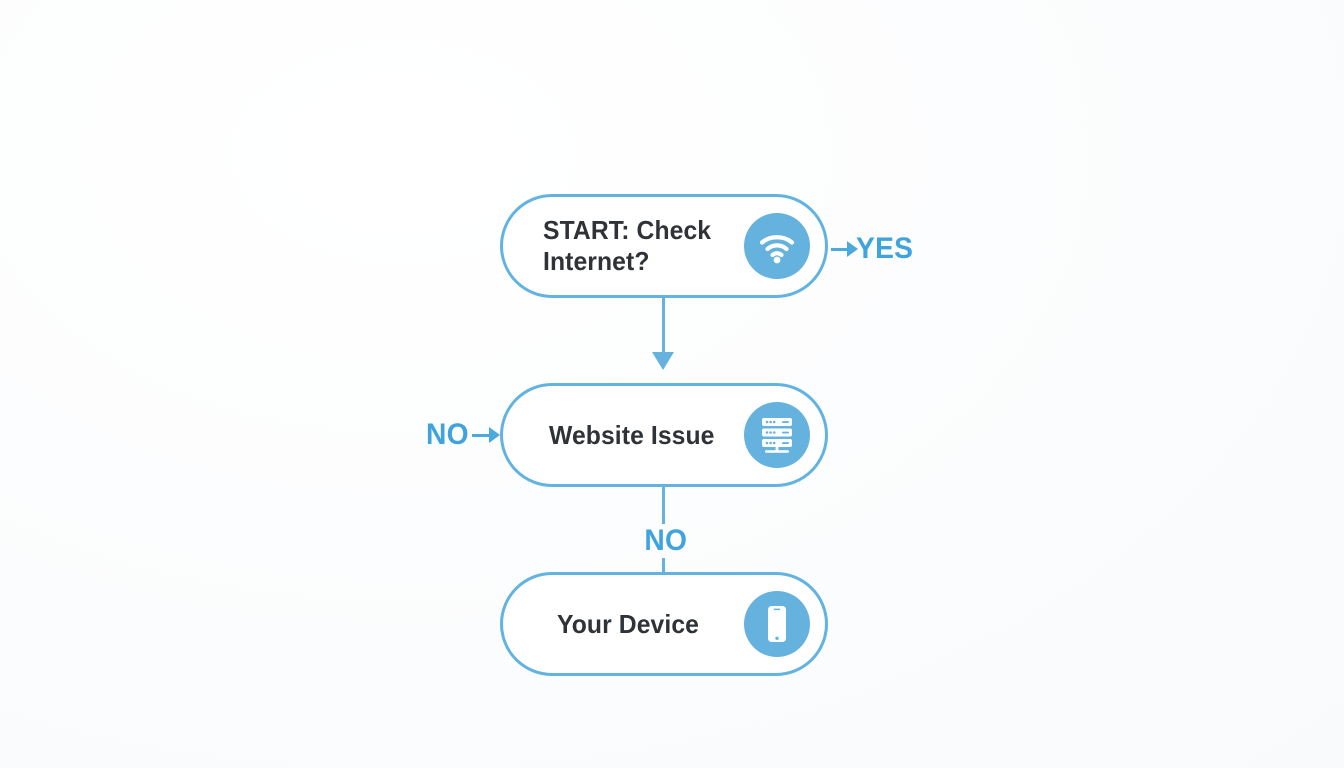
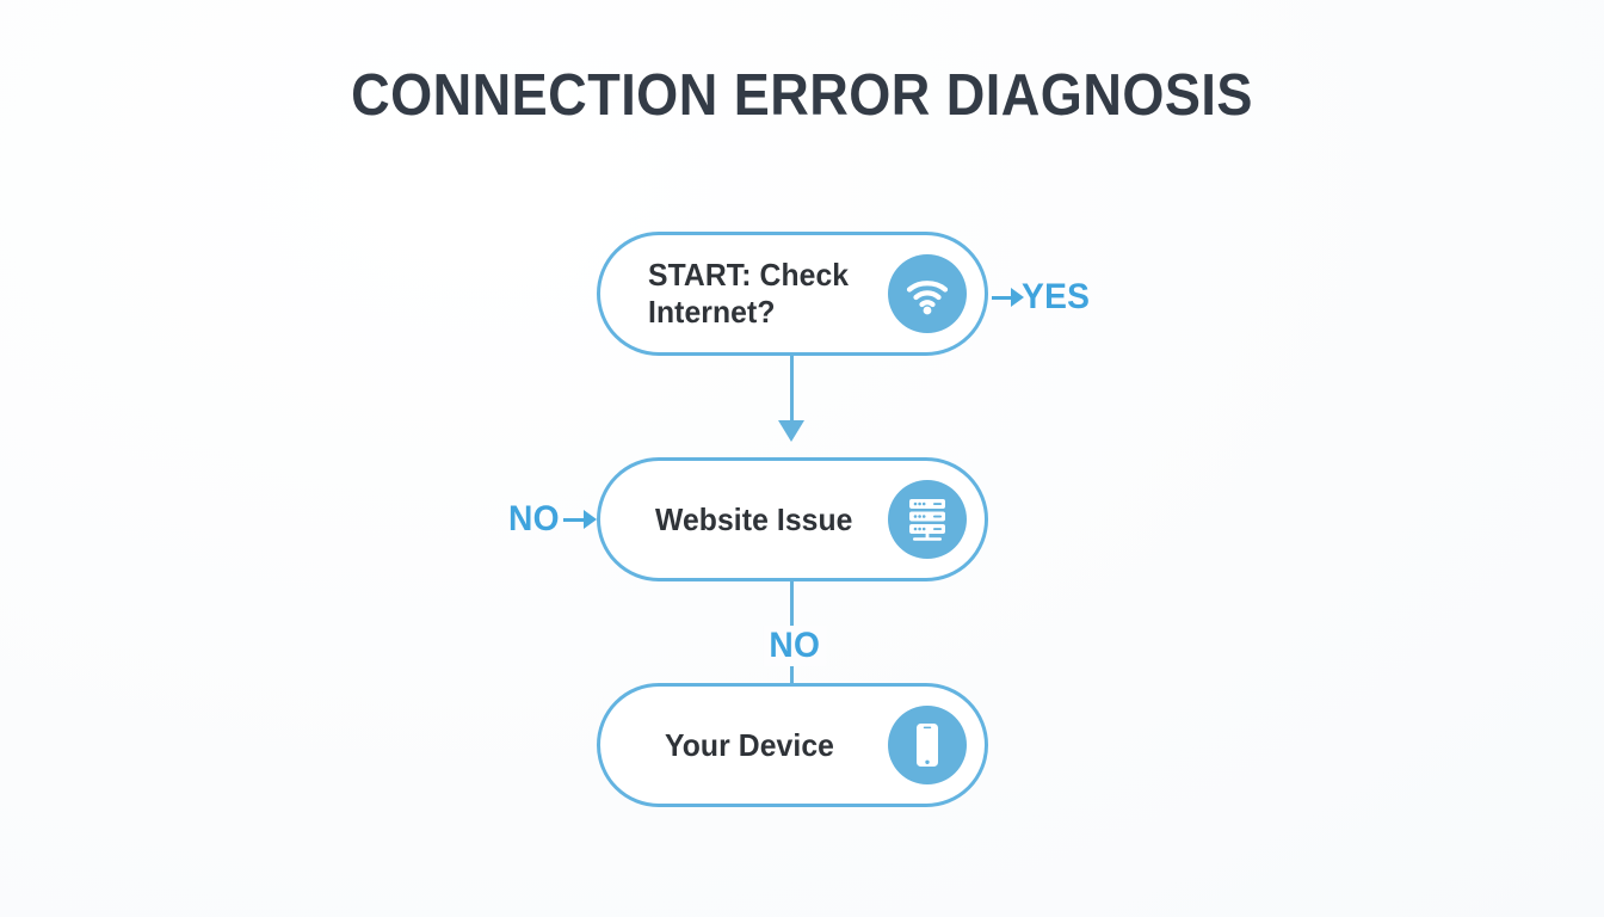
+ CONNECTION ERROR DIAGNOSIS
  START: Check
  Internet?
  Website Issue
  Your Device
  YES
  NO
  NO
